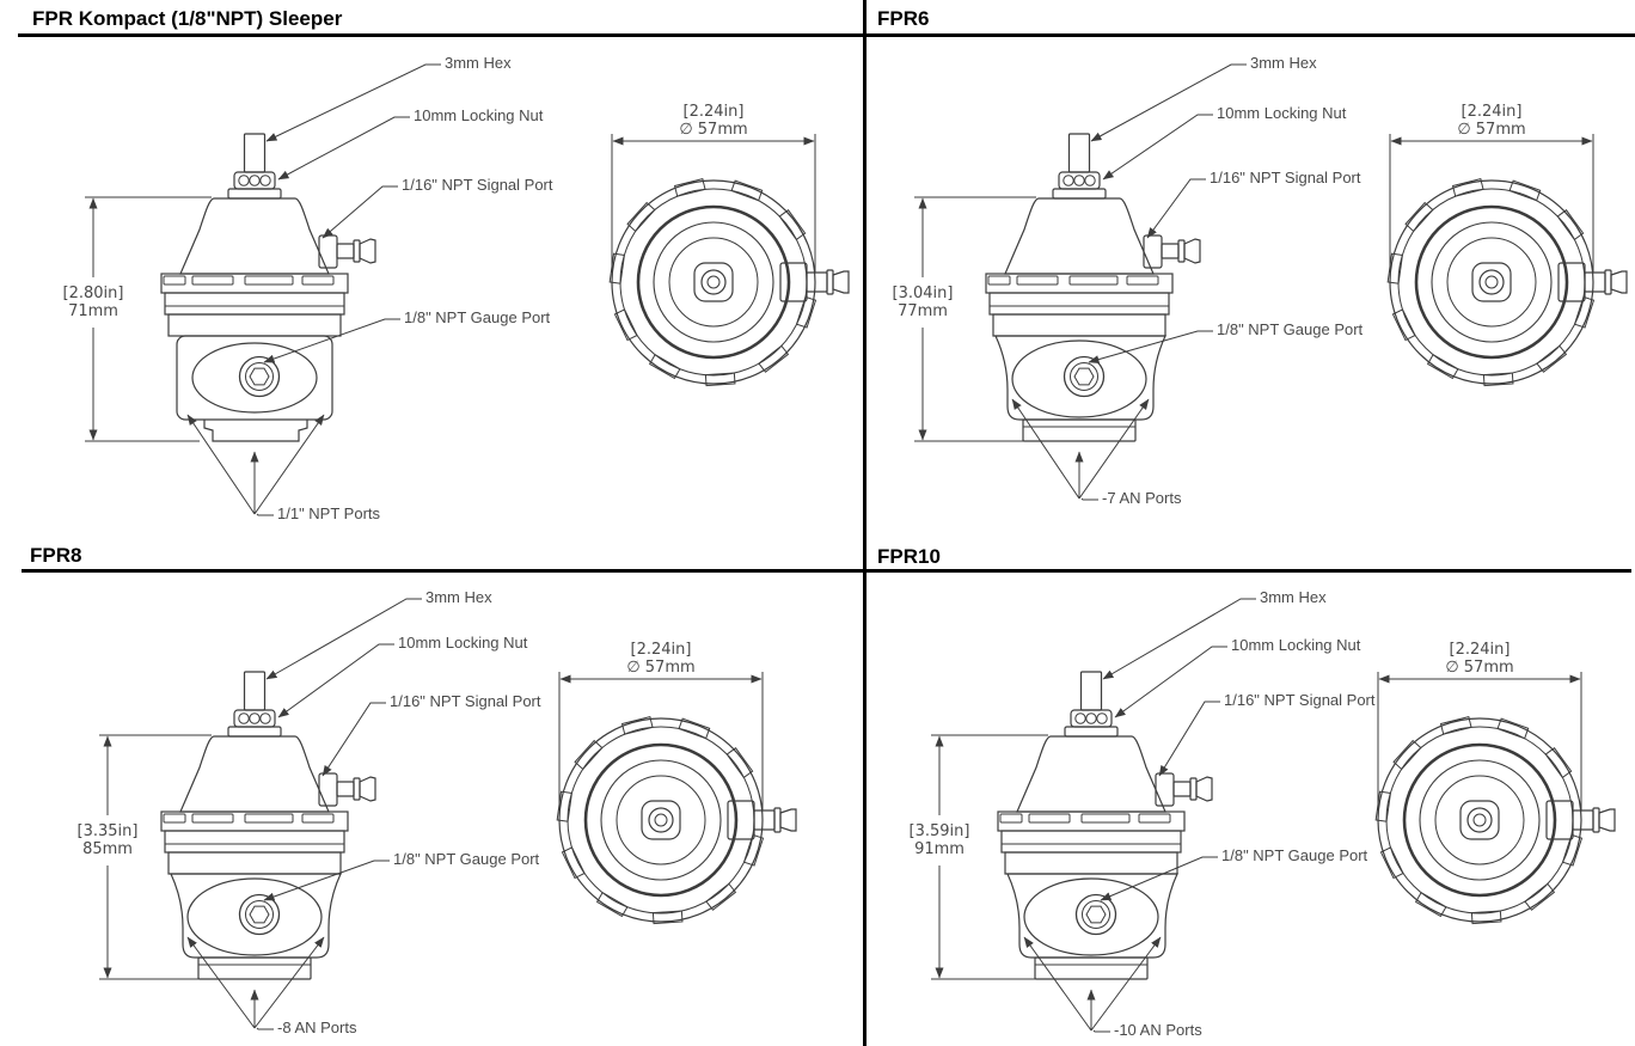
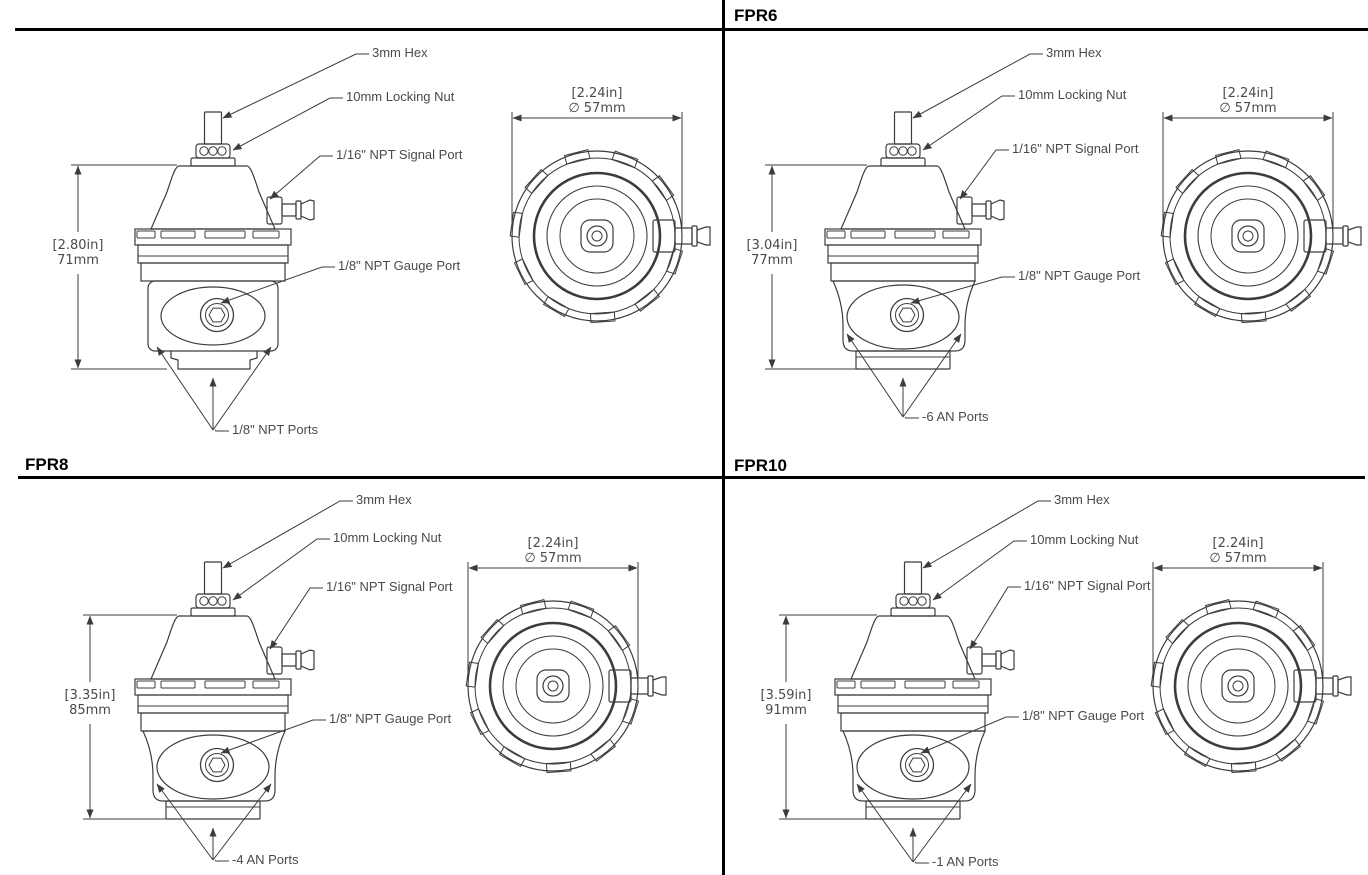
- FPR Kompact (1/8"NPT) Sleeper
  FPR6
  FPR8
  FPR10
  3mm Hex
  10mm Locking Nut
  1/16" NPT Signal Port
  1/8" NPT Gauge Port
- 1/1" NPT Ports
+ 1/8" NPT Ports
  [2.80in]
  71mm
  [2.24in]
  ∅ 57mm
  3mm Hex
  10mm Locking Nut
  1/16" NPT Signal Port
  1/8" NPT Gauge Port
- -7 AN Ports
+ -6 AN Ports
  [3.04in]
  77mm
  [2.24in]
  ∅ 57mm
  3mm Hex
  10mm Locking Nut
  1/16" NPT Signal Port
  1/8" NPT Gauge Port
- -8 AN Ports
+ -4 AN Ports
  [3.35in]
  85mm
  [2.24in]
  ∅ 57mm
  3mm Hex
  10mm Locking Nut
  1/16" NPT Signal Port
  1/8" NPT Gauge Port
- -10 AN Ports
+ -1 AN Ports
  [3.59in]
  91mm
  [2.24in]
  ∅ 57mm
